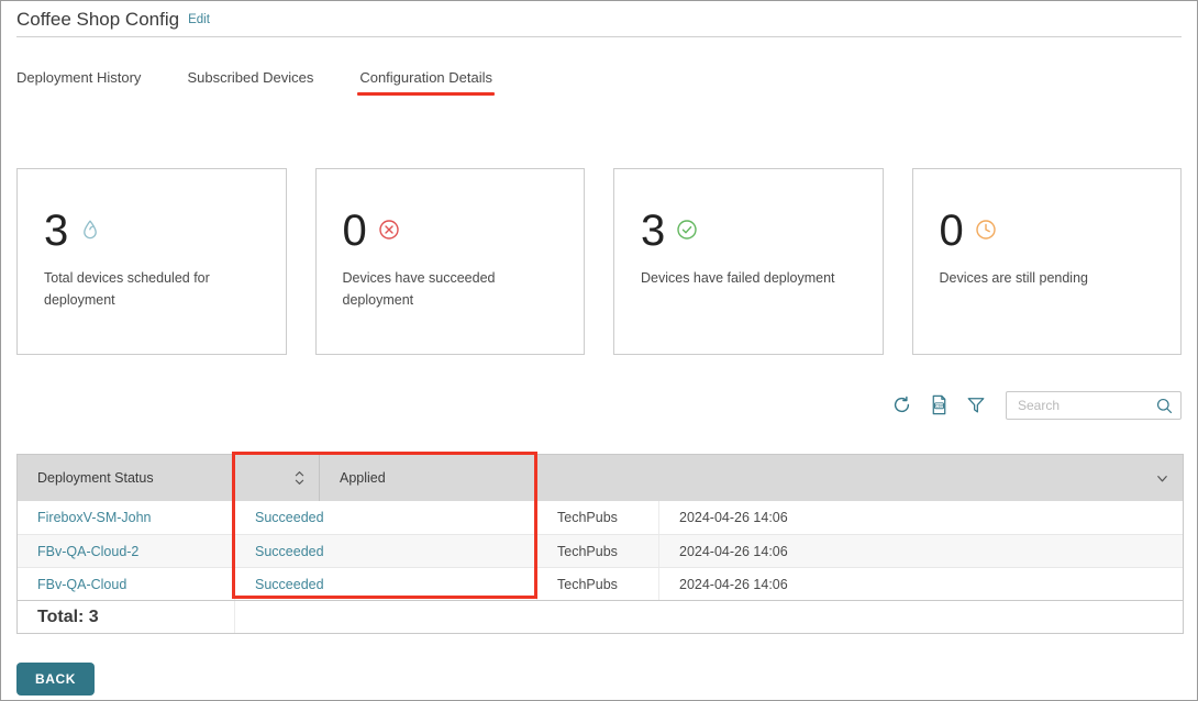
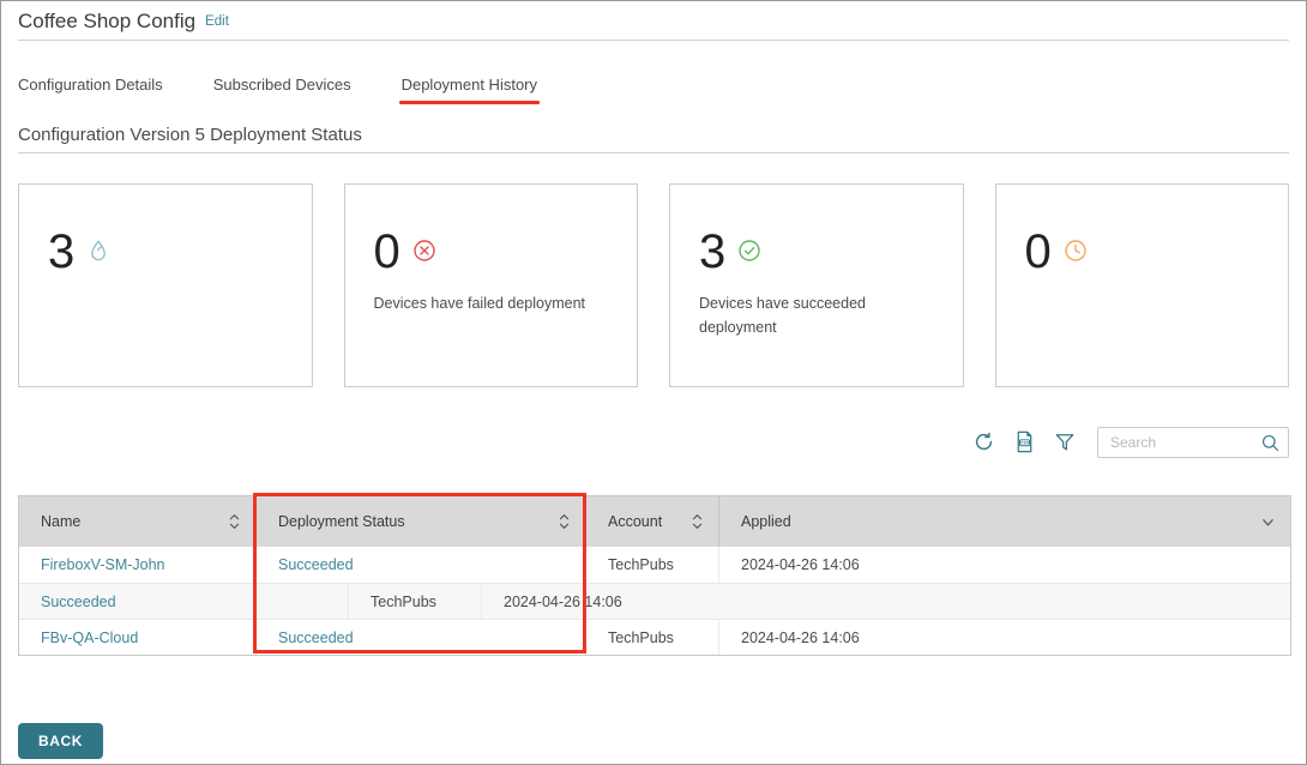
  Coffee Shop Config Edit
- Deployment History
+ Configuration Details
  Subscribed Devices
- Configuration Details
+ Deployment History
+ Configuration Version 5 Deployment Status
  3
- Total devices scheduled for deployment
  0
- Devices have succeeded deployment
+ Devices have failed deployment
  3
- Devices have failed deployment
+ Devices have succeeded deployment
  0
- Devices are still pending
  Search
+ Name
  Deployment Status
+ Account
  Applied
  FireboxV-SM-John
  Succeeded
  TechPubs
  2024-04-26 14:06
- FBv-QA-Cloud-2
  Succeeded
  TechPubs
  2024-04-26 14:06
  FBv-QA-Cloud
  Succeeded
  TechPubs
  2024-04-26 14:06
- Total: 3
  BACK
